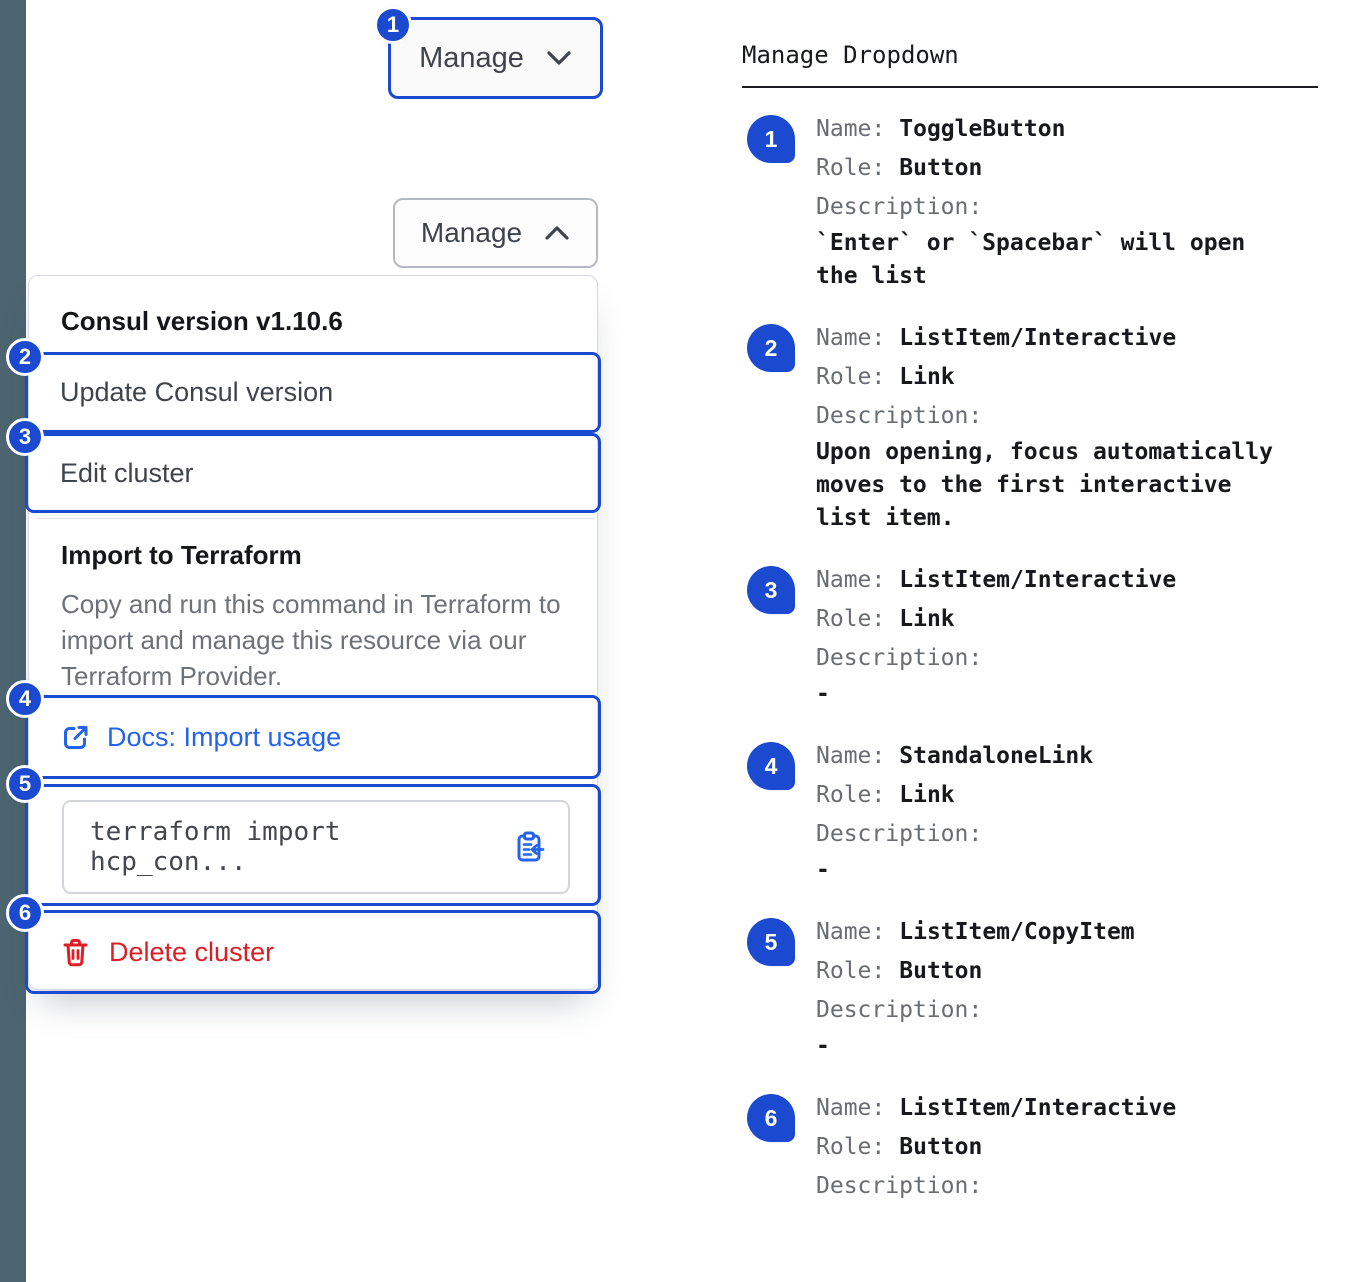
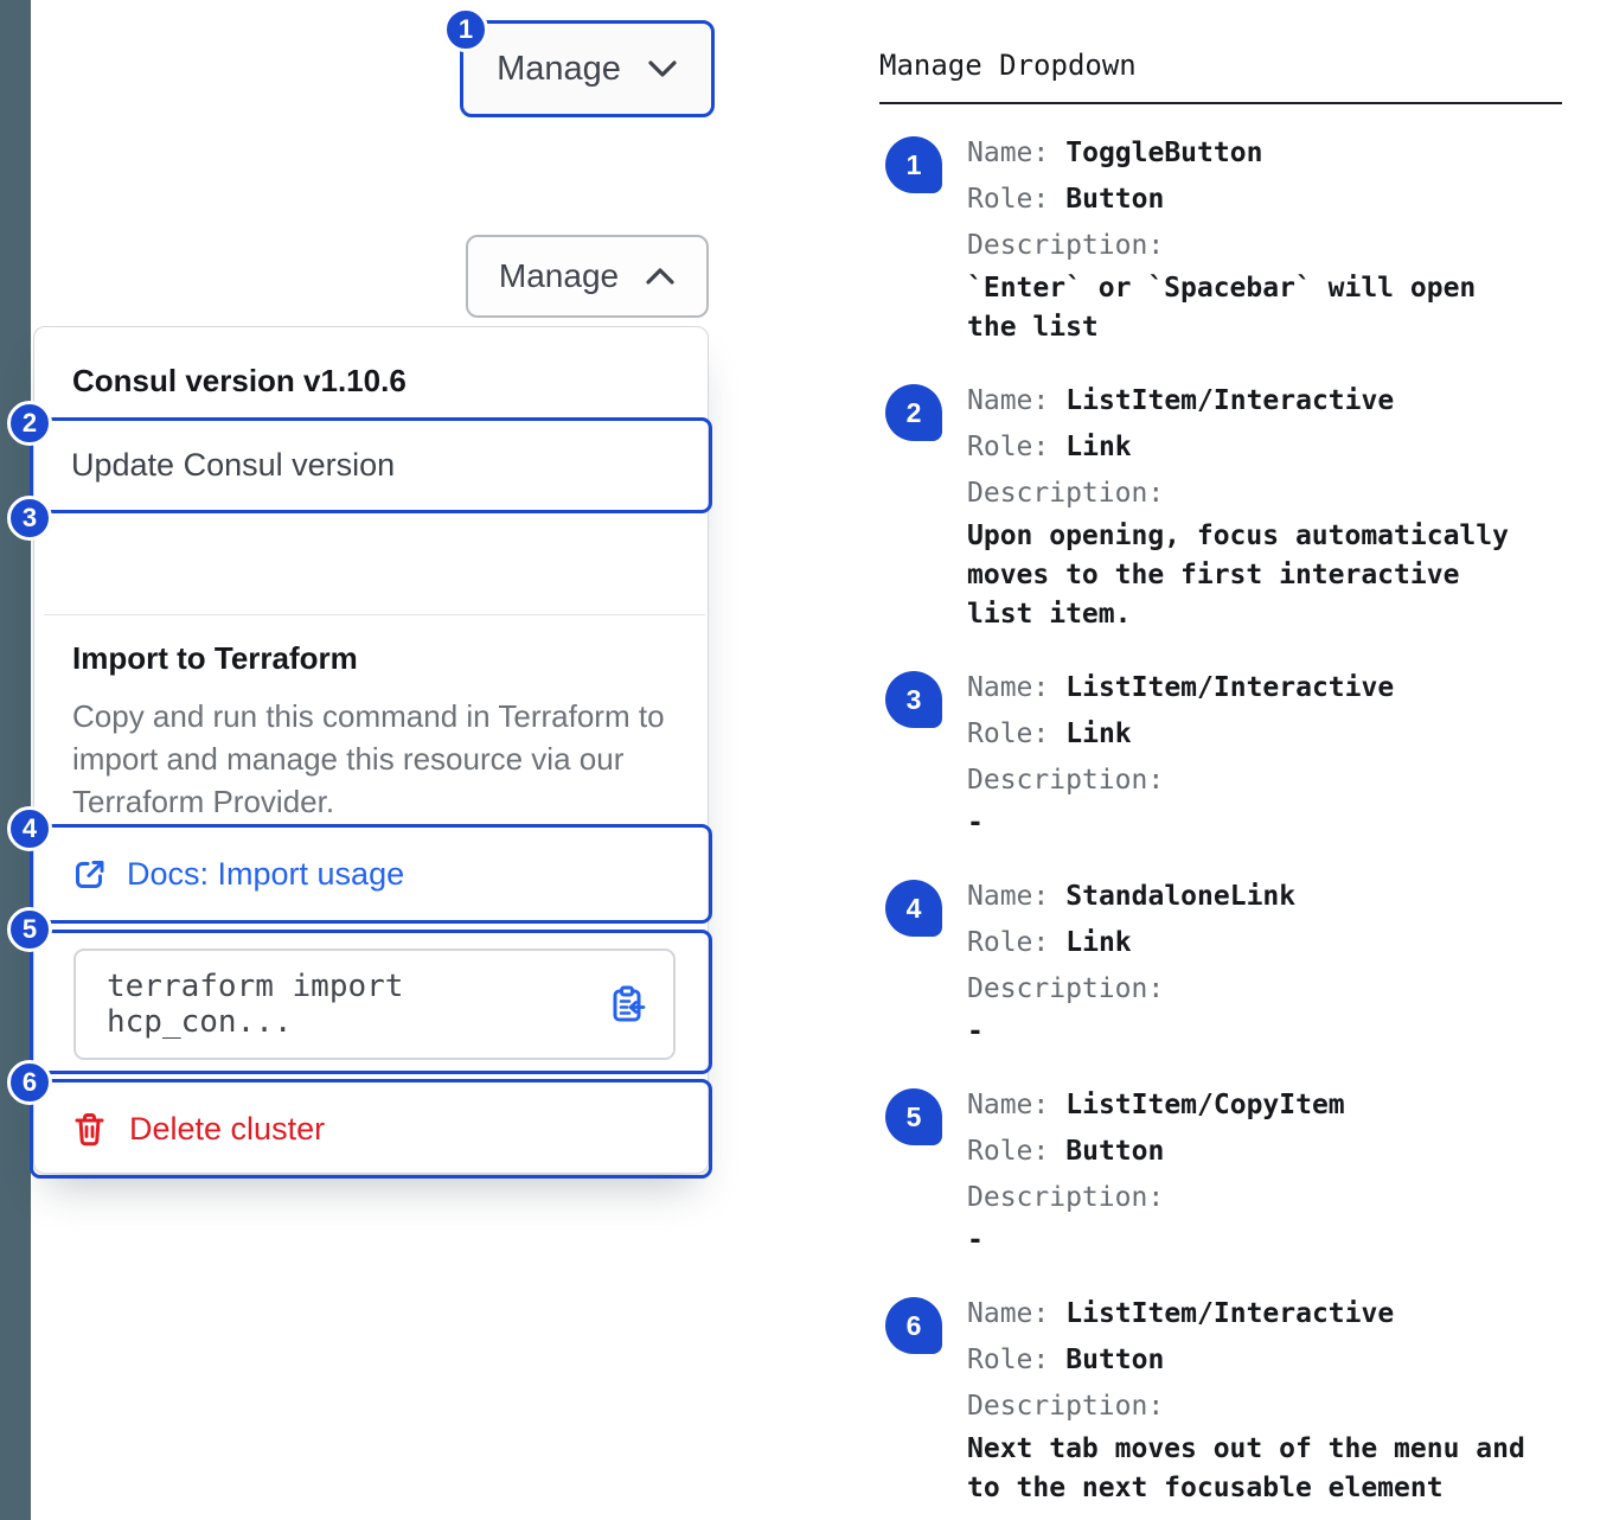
  Manage
  1
  Manage
  Consul version v1.10.6
  Update Consul version
- Edit cluster
  Import to Terraform
  Copy and run this command in Terraform to import and manage this resource via our Terraform Provider.
  Docs: Import usage
  terraform import hcp_con...
  Delete cluster
  2
  3
  4
  5
  6
  Manage Dropdown
  1
  Name: ToggleButton
  Role: Button
  Description:
  `Enter` or `Spacebar` will open
  the list
  2
  Name: ListItem/Interactive
  Role: Link
  Description:
  Upon opening, focus automatically
  moves to the first interactive
  list item.
  3
  Name: ListItem/Interactive
  Role: Link
  Description:
  -
  4
  Name: StandaloneLink
  Role: Link
  Description:
  -
  5
  Name: ListItem/CopyItem
  Role: Button
  Description:
  -
  6
  Name: ListItem/Interactive
  Role: Button
  Description:
+ Next tab moves out of the menu and
+ to the next focusable element
